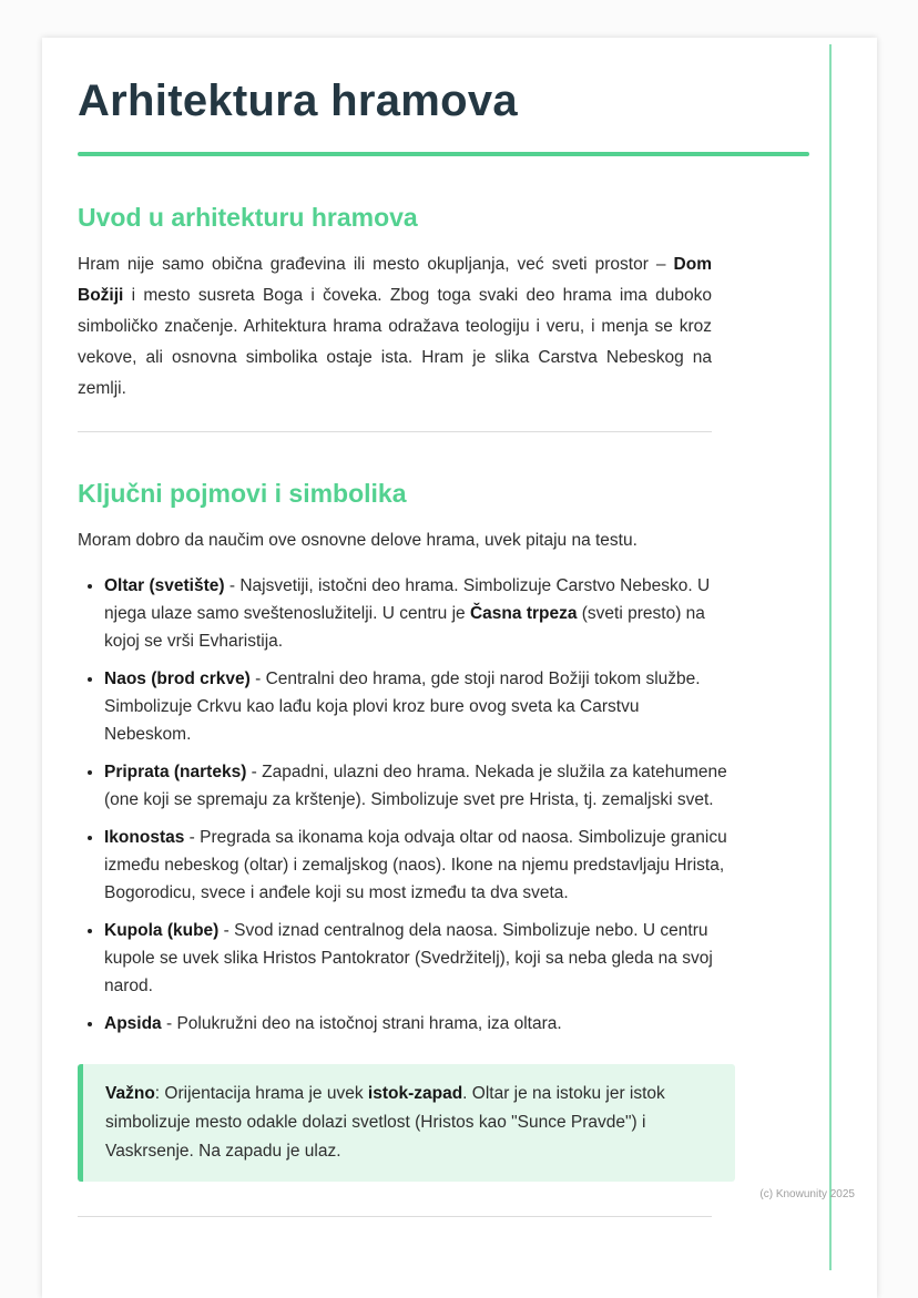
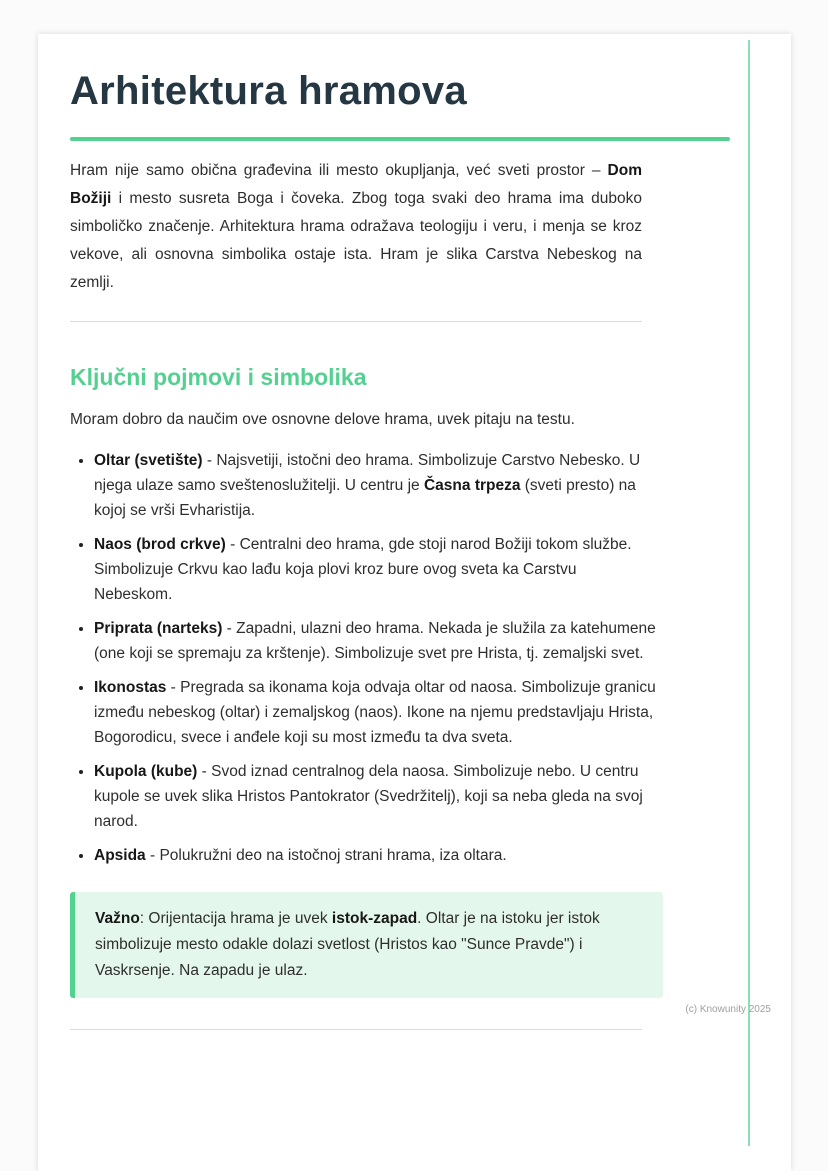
  Arhitektura hramova
- Uvod u arhitekturu hramova
  Hram nije samo obična građevina ili mesto okupljanja, već sveti prostor – Dom Božiji i mesto susreta Boga i čoveka. Zbog toga svaki deo hrama ima duboko simboličko značenje. Arhitektura hrama odražava teologiju i veru, i menja se kroz vekove, ali osnovna simbolika ostaje ista. Hram je slika Carstva Nebeskog na zemlji.
  Ključni pojmovi i simbolika
  Moram dobro da naučim ove osnovne delove hrama, uvek pitaju na testu.
  Oltar (svetište) - Najsvetiji, istočni deo hrama. Simbolizuje Carstvo Nebesko. U njega ulaze samo sveštenoslužitelji. U centru je Časna trpeza (sveti presto) na kojoj se vrši Evharistija.
  Naos (brod crkve) - Centralni deo hrama, gde stoji narod Božiji tokom službe. Simbolizuje Crkvu kao lađu koja plovi kroz bure ovog sveta ka Carstvu Nebeskom.
  Priprata (narteks) - Zapadni, ulazni deo hrama. Nekada je služila za katehumene (one koji se spremaju za krštenje). Simbolizuje svet pre Hrista, tj. zemaljski svet.
  Ikonostas - Pregrada sa ikonama koja odvaja oltar od naosa. Simbolizuje granicu između nebeskog (oltar) i zemaljskog (naos). Ikone na njemu predstavljaju Hrista, Bogorodicu, svece i anđele koji su most između ta dva sveta.
  Kupola (kube) - Svod iznad centralnog dela naosa. Simbolizuje nebo. U centru kupole se uvek slika Hristos Pantokrator (Svedržitelj), koji sa neba gleda na svoj narod.
  Apsida - Polukružni deo na istočnoj strani hrama, iza oltara.
  Važno: Orijentacija hrama je uvek istok-zapad. Oltar je na istoku jer istok simbolizuje mesto odakle dolazi svetlost (Hristos kao "Sunce Pravde") i Vaskrsenje. Na zapadu je ulaz.
  (c) Knowunity 2025
